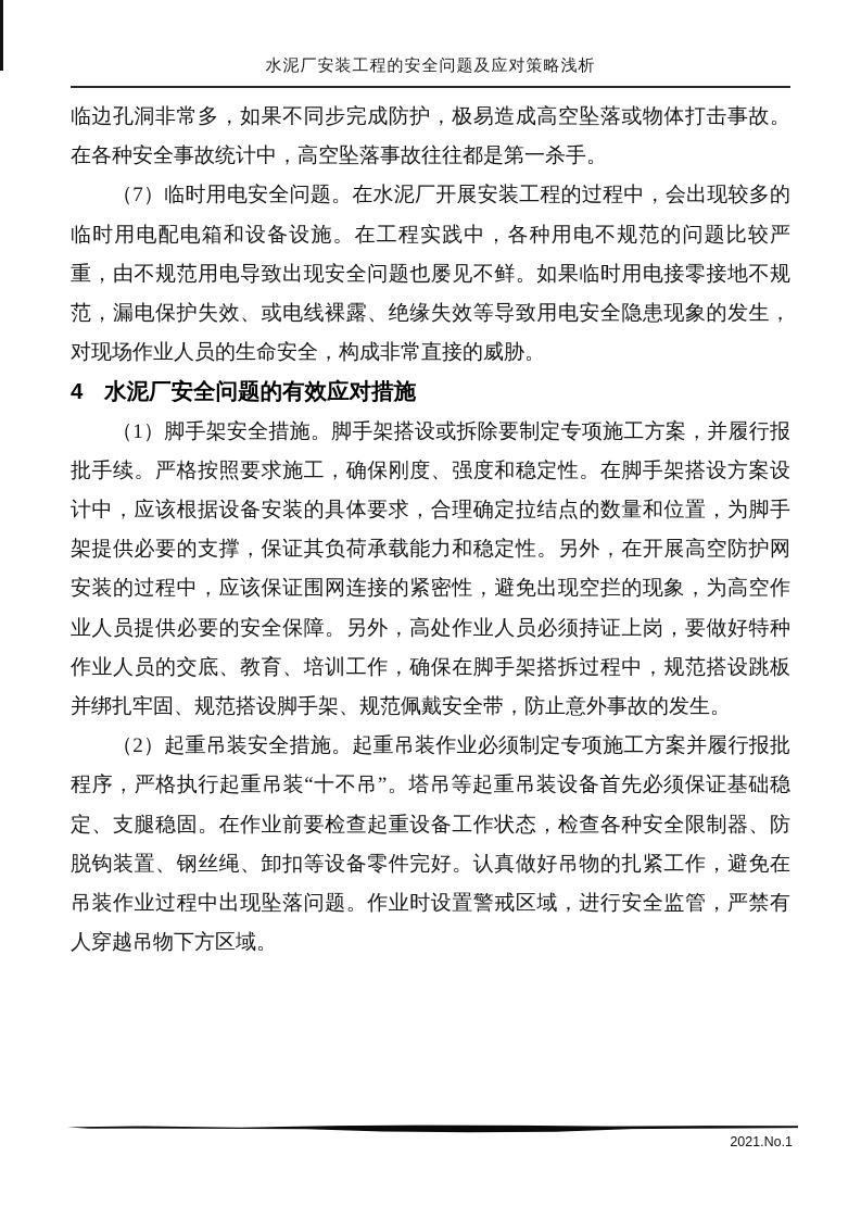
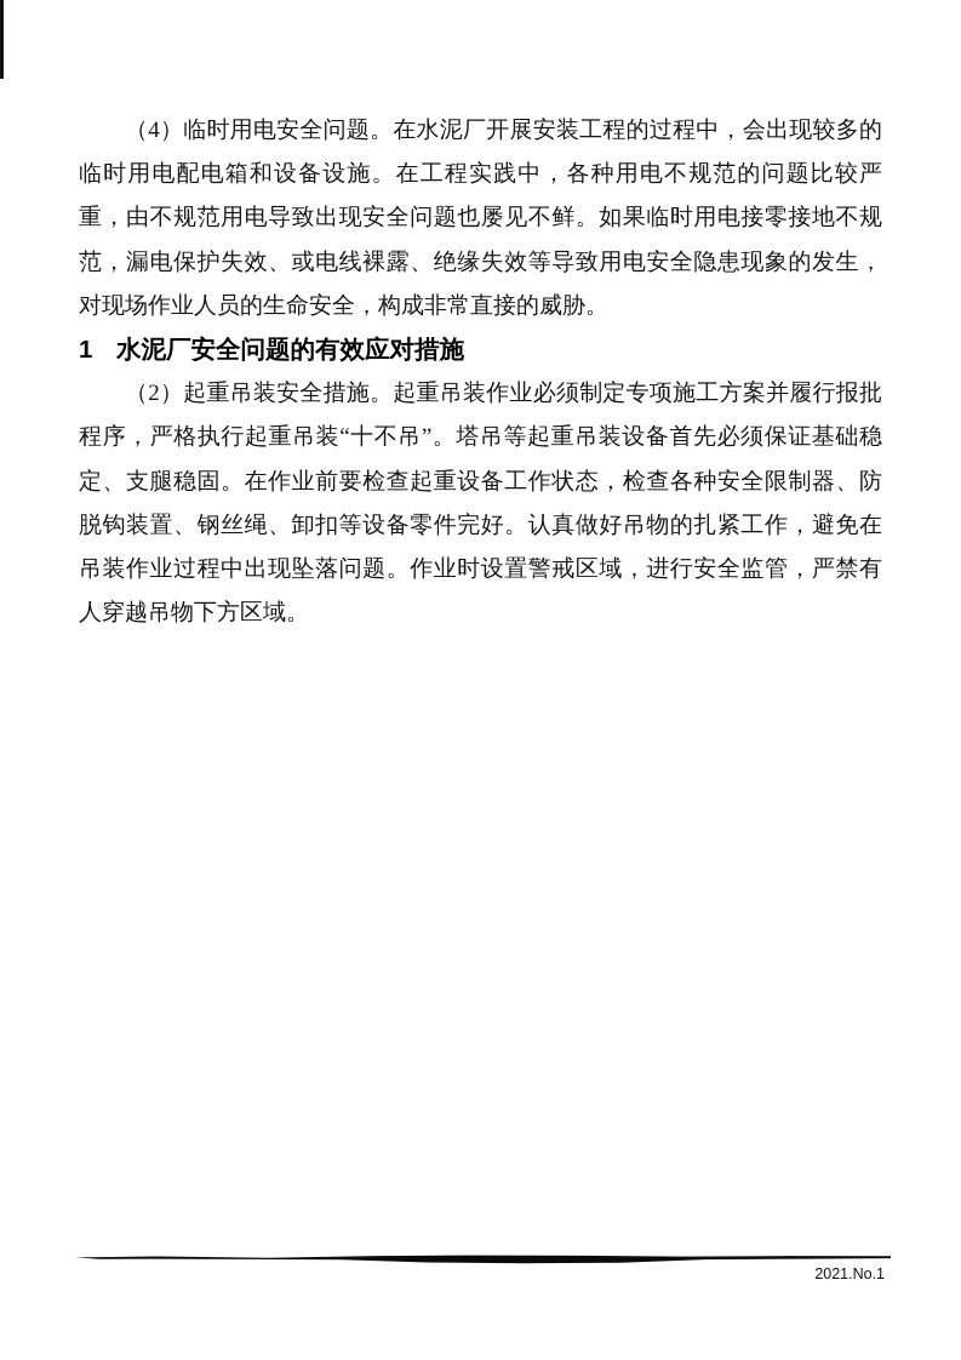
- 水泥厂安装工程的安全问题及应对策略浅析
- 临边孔洞非常多，如果不同步完成防护，极易造成高空坠落或物体打击事故。在各种安全事故统计中，高空坠落事故往往都是第一杀手。
- （7）临时用电安全问题。在水泥厂开展安装工程的过程中，会出现较多的临时用电配电箱和设备设施。在工程实践中，各种用电不规范的问题比较严重，由不规范用电导致出现安全问题也屡见不鲜。如果临时用电接零接地不规范，漏电保护失效、或电线裸露、绝缘失效等导致用电安全隐患现象的发生，对现场作业人员的生命安全，构成非常直接的威胁。
+ （4）临时用电安全问题。在水泥厂开展安装工程的过程中，会出现较多的临时用电配电箱和设备设施。在工程实践中，各种用电不规范的问题比较严重，由不规范用电导致出现安全问题也屡见不鲜。如果临时用电接零接地不规范，漏电保护失效、或电线裸露、绝缘失效等导致用电安全隐患现象的发生，对现场作业人员的生命安全，构成非常直接的威胁。
- 4 水泥厂安全问题的有效应对措施
+ 1 水泥厂安全问题的有效应对措施
- （1）脚手架安全措施。脚手架搭设或拆除要制定专项施工方案，并履行报批手续。严格按照要求施工，确保刚度、强度和稳定性。在脚手架搭设方案设计中，应该根据设备安装的具体要求，合理确定拉结点的数量和位置，为脚手架提供必要的支撑，保证其负荷承载能力和稳定性。另外，在开展高空防护网安装的过程中，应该保证围网连接的紧密性，避免出现空拦的现象，为高空作业人员提供必要的安全保障。另外，高处作业人员必须持证上岗，要做好特种作业人员的交底、教育、培训工作，确保在脚手架搭拆过程中，规范搭设跳板并绑扎牢固、规范搭设脚手架、规范佩戴安全带，防止意外事故的发生。
  （2）起重吊装安全措施。起重吊装作业必须制定专项施工方案并履行报批程序，严格执行起重吊装“十不吊”。塔吊等起重吊装设备首先必须保证基础稳定、支腿稳固。在作业前要检查起重设备工作状态，检查各种安全限制器、防脱钩装置、钢丝绳、卸扣等设备零件完好。认真做好吊物的扎紧工作，避免在吊装作业过程中出现坠落问题。作业时设置警戒区域，进行安全监管，严禁有人穿越吊物下方区域。
  2021.No.1
